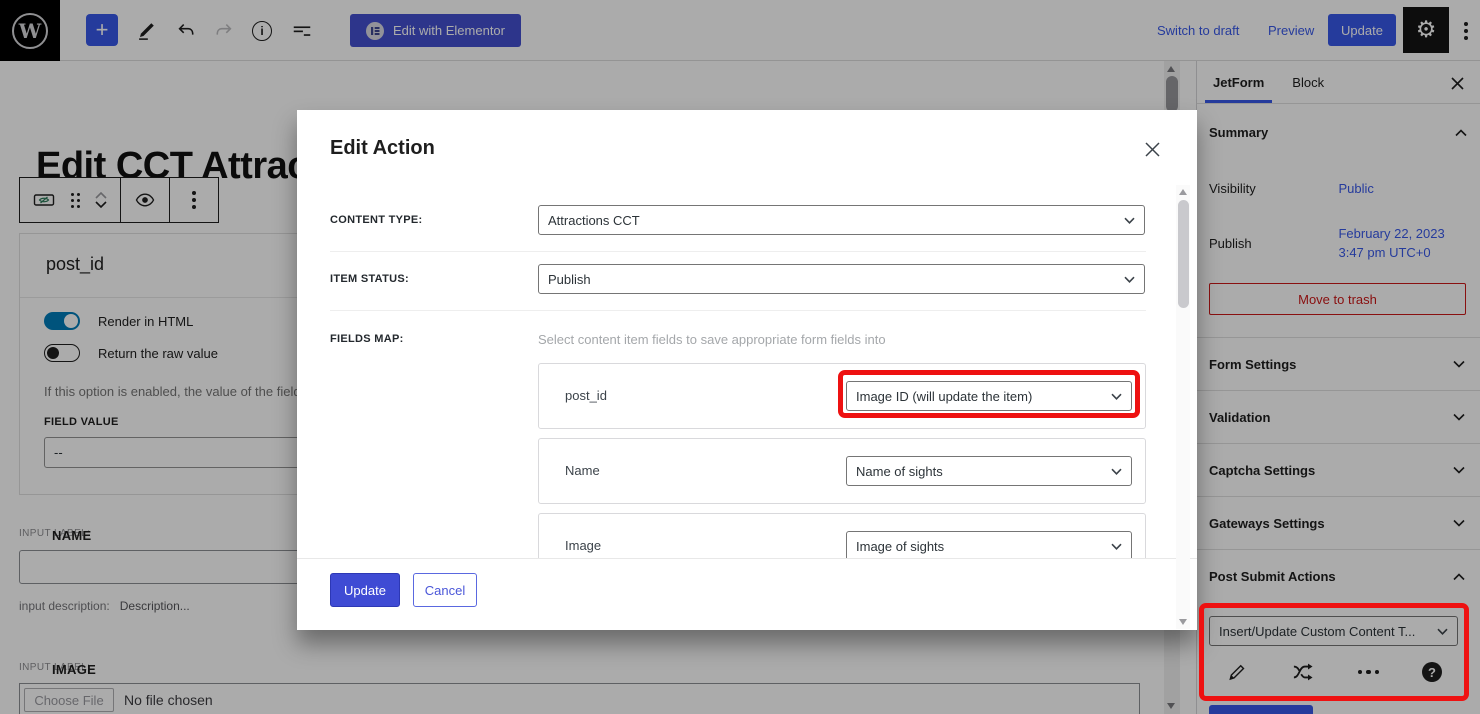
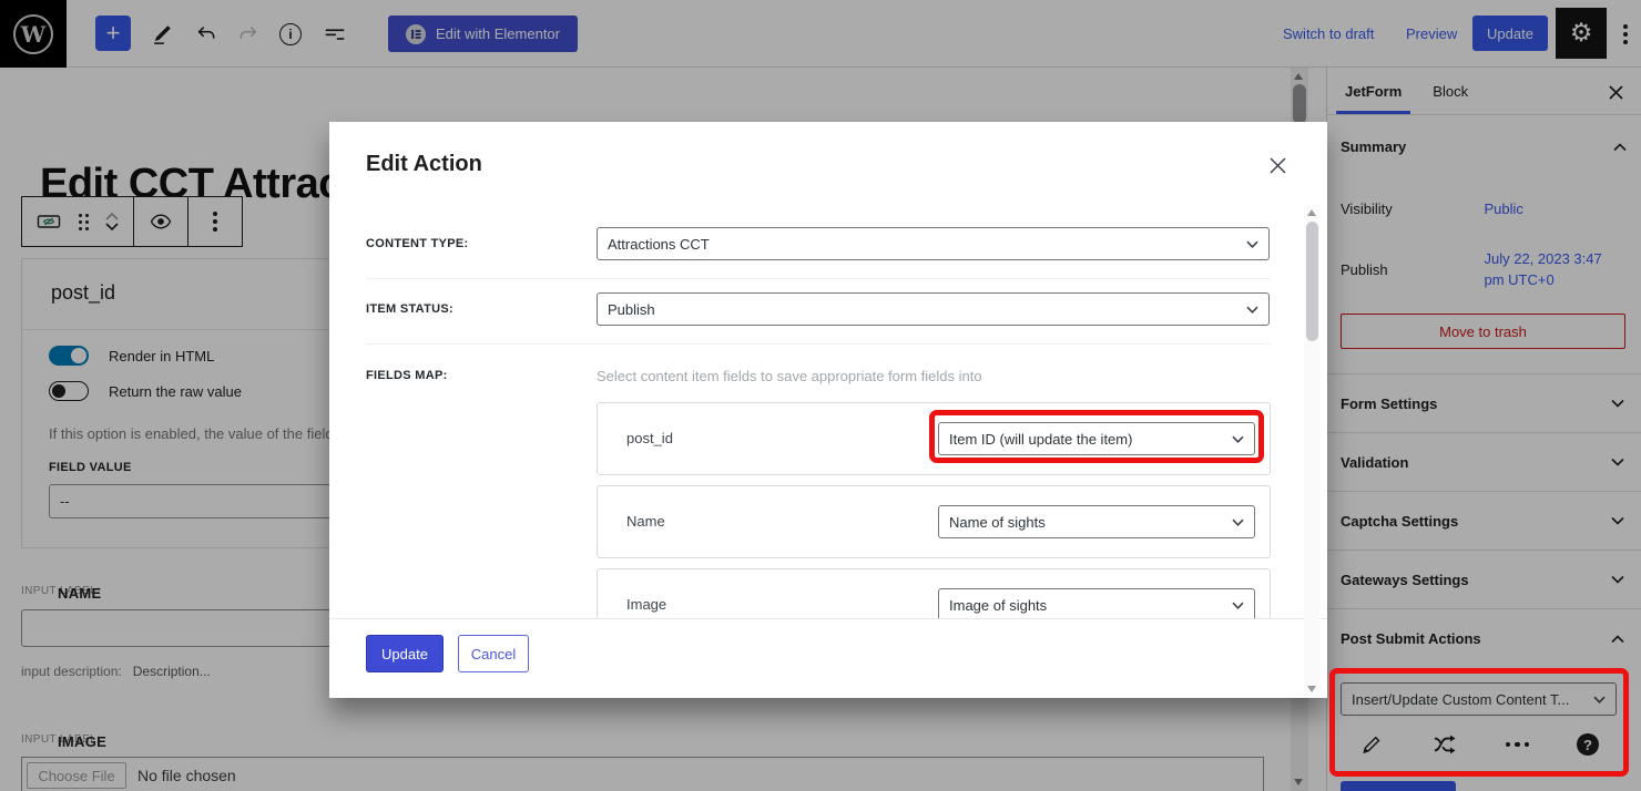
  W
  +
  i
  Edit with Elementor
  Switch to draft
  Preview
  Update
  ⚙
  Edit CCT Attra
  post_id
  Render in HTML
  Return the raw value
  If this option is enabled, the value of the fiel
  FIELD VALUE
  --
  INPUT LABEL:
  NAME
  input description:
  Description...
  INPUT LABEL:
  IMAGE
  Choose File
  No file chosen
  JetForm
  Block
  Summary
  Visibility
  Public
  Publish
- February 22, 2023 3:47 pm UTC+0
+ July 22, 2023 3:47 pm UTC+0
  Move to trash
  Form Settings
  Validation
  Captcha Settings
  Gateways Settings
  Post Submit Actions
  Insert/Update Custom Content T...
  ?
  Edit Action
  CONTENT TYPE:
  Attractions CCT
  ITEM STATUS:
  Publish
  FIELDS MAP:
  Select content item fields to save appropriate form fields into
  post_id
- Image ID (will update the item)
+ Item ID (will update the item)
  Name
  Name of sights
  Image
  Image of sights
  Update
  Cancel
